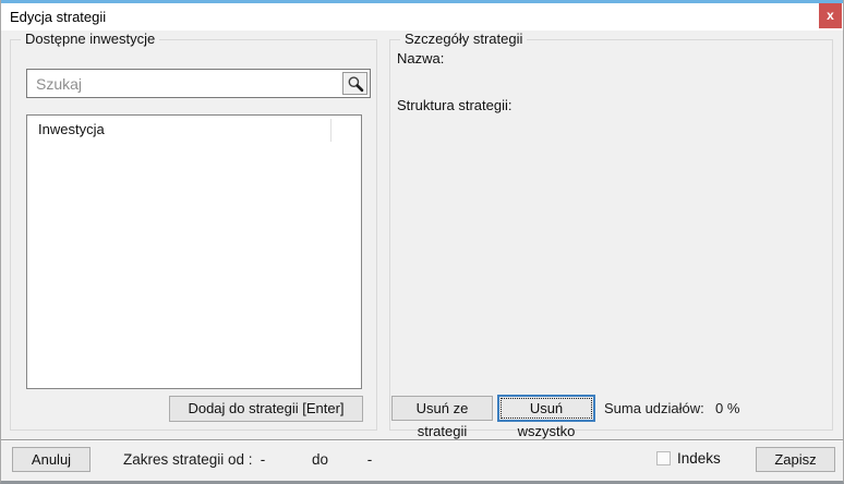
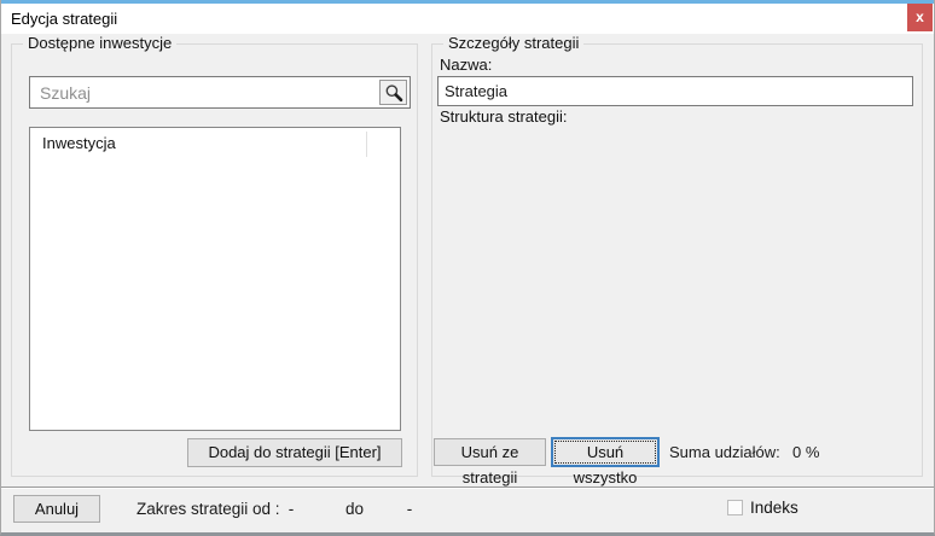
  Edycja strategii
  x
  Dostępne inwestycje
  Szukaj
  Inwestycja
  Dodaj do strategii [Enter]
  Szczegóły strategii
  Nazwa:
+ Strategia
  Struktura strategii:
  Usuń ze strategii
  Usuń wszystko
  Suma udziałów:
  0 %
  Anuluj
  Zakres strategii od :
  -
  do
  -
  Indeks
- Zapisz
